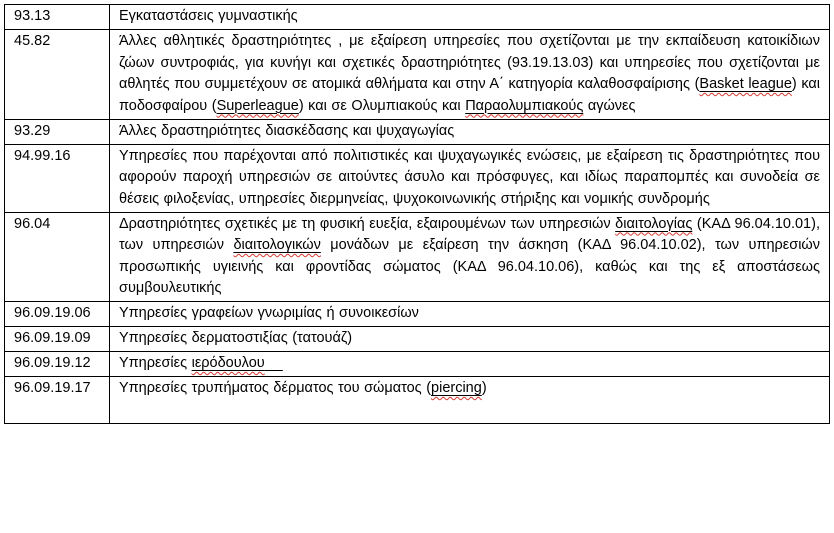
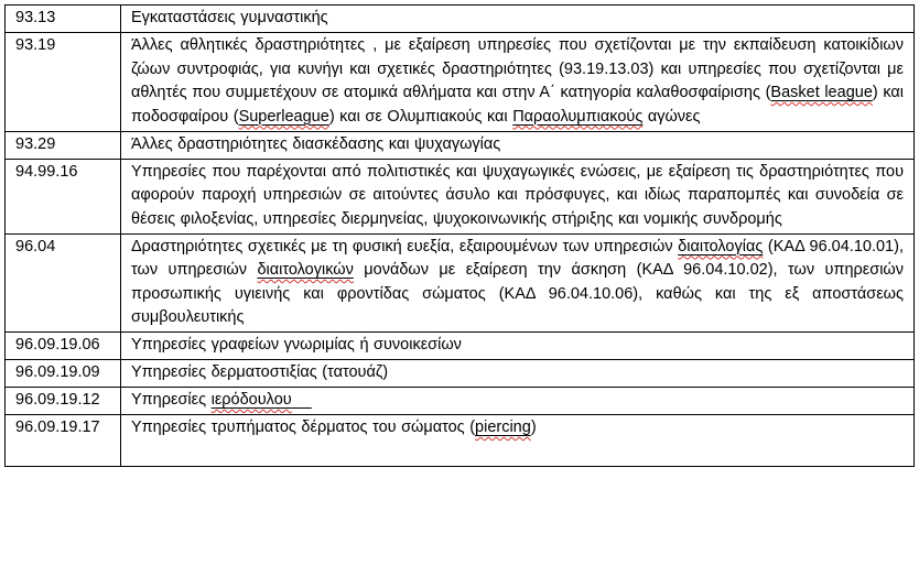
  93.13	Εγκαταστάσεις γυμναστικής
- 45.82	Άλλες αθλητικές δραστηριότητες , με εξαίρεση υπηρεσίες που σχετίζονται με την εκπαίδευση κατοικίδιων ζώων συντροφιάς, για κυνήγι και σχετικές δραστηριότητες (93.19.13.03) και υπηρεσίες που σχετίζονται με αθλητές που συμμετέχουν σε ατομικά αθλήματα και στην Α΄ κατηγορία καλαθοσφαίρισης (Basket league) και ποδοσφαίρου (Superleague) και σε Ολυμπιακούς και Παραολυμπιακούς αγώνες
+ 93.19	Άλλες αθλητικές δραστηριότητες , με εξαίρεση υπηρεσίες που σχετίζονται με την εκπαίδευση κατοικίδιων ζώων συντροφιάς, για κυνήγι και σχετικές δραστηριότητες (93.19.13.03) και υπηρεσίες που σχετίζονται με αθλητές που συμμετέχουν σε ατομικά αθλήματα και στην Α΄ κατηγορία καλαθοσφαίρισης (Basket league) και ποδοσφαίρου (Superleague) και σε Ολυμπιακούς και Παραολυμπιακούς αγώνες
  93.29	Άλλες δραστηριότητες διασκέδασης και ψυχαγωγίας
  94.99.16	Υπηρεσίες που παρέχονται από πολιτιστικές και ψυχαγωγικές ενώσεις, με εξαίρεση τις δραστηριότητες που αφορούν παροχή υπηρεσιών σε αιτούντες άσυλο και πρόσφυγες, και ιδίως παραπομπές και συνοδεία σε θέσεις φιλοξενίας, υπηρεσίες διερμηνείας, ψυχοκοινωνικής στήριξης και νομικής συνδρομής
  96.04	Δραστηριότητες σχετικές με τη φυσική ευεξία, εξαιρουμένων των υπηρεσιών διαιτολογίας (ΚΑΔ 96.04.10.01), των υπηρεσιών διαιτολογικών μονάδων με εξαίρεση την άσκηση (ΚΑΔ 96.04.10.02), των υπηρεσιών προσωπικής υγιεινής και φροντίδας σώματος (ΚΑΔ 96.04.10.06), καθώς και της εξ αποστάσεως συμβουλευτικής
  96.09.19.06	Υπηρεσίες γραφείων γνωριμίας ή συνοικεσίων
  96.09.19.09	Υπηρεσίες δερματοστιξίας (τατουάζ)
  96.09.19.12	Υπηρεσίες ιερόδουλου
  96.09.19.17	Υπηρεσίες τρυπήματος δέρματος του σώματος (piercing)
